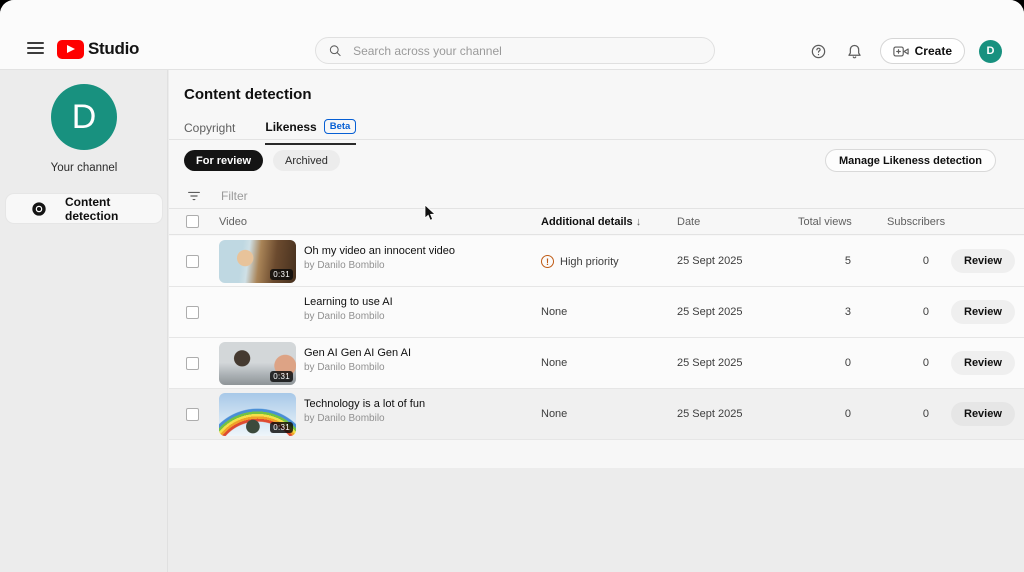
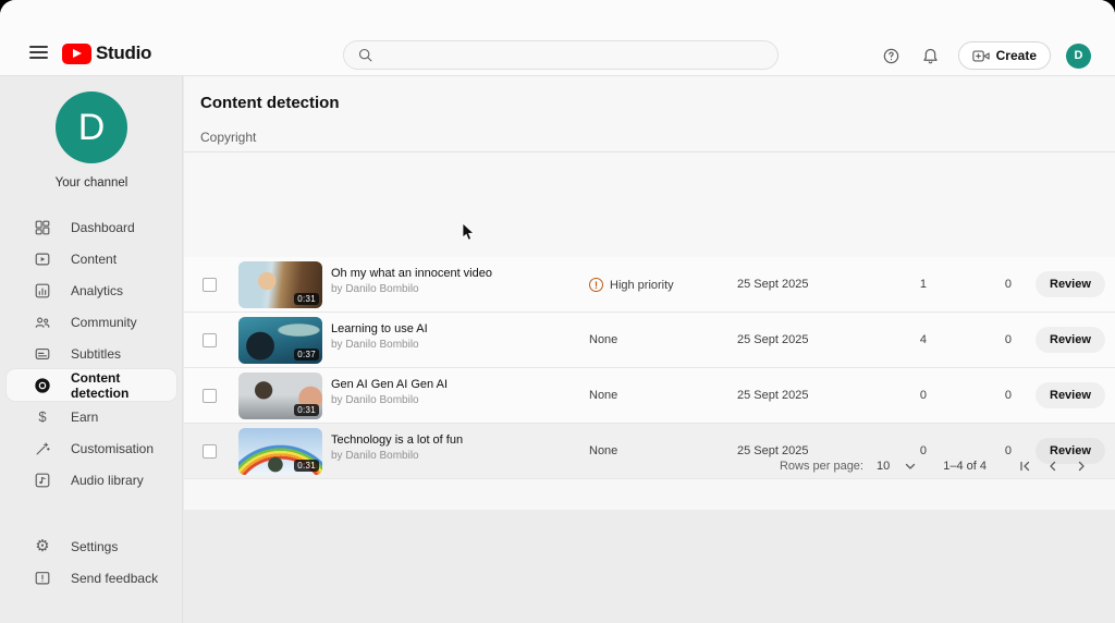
  Studio
- Search across your channel
  Create
  D
  D
  Your channel
+ Dashboard
+ Content
+ Analytics
+ Community
+ Subtitles
  Content detection
+ $
+ Earn
+ Customisation
+ Audio library
+ ⚙
+ Settings
+ Send feedback
  Content detection
  Copyright
- Likeness
- Beta
- For review
- Archived
- Manage Likeness detection
- Filter
- Video
- Additional details ↓
- Date
- Total views
- Subscribers
  0:31
- Oh my video an innocent video
+ Oh my what an innocent video
  by Danilo Bombilo
  !
  High priority
  25 Sept 2025
- 5
+ 1
  0
  Review
+ 0:37
  Learning to use AI
  by Danilo Bombilo
  None
  25 Sept 2025
- 3
+ 4
  0
  Review
  0:31
  Gen AI Gen AI Gen AI
  by Danilo Bombilo
  None
  25 Sept 2025
  0
  0
  Review
  0:31
  Technology is a lot of fun
  by Danilo Bombilo
  None
  25 Sept 2025
  0
  0
  Review
+ Rows per page:
+ 10
+ 1–4 of 4
